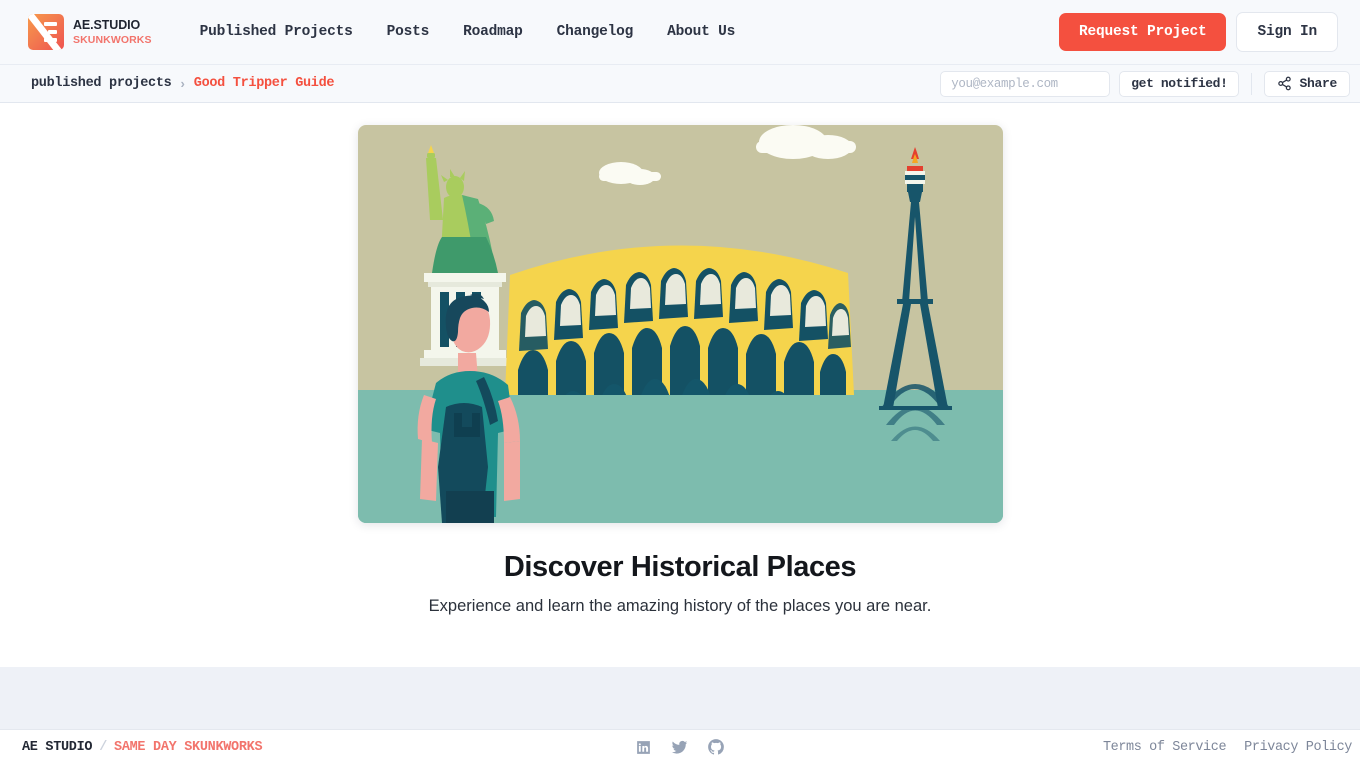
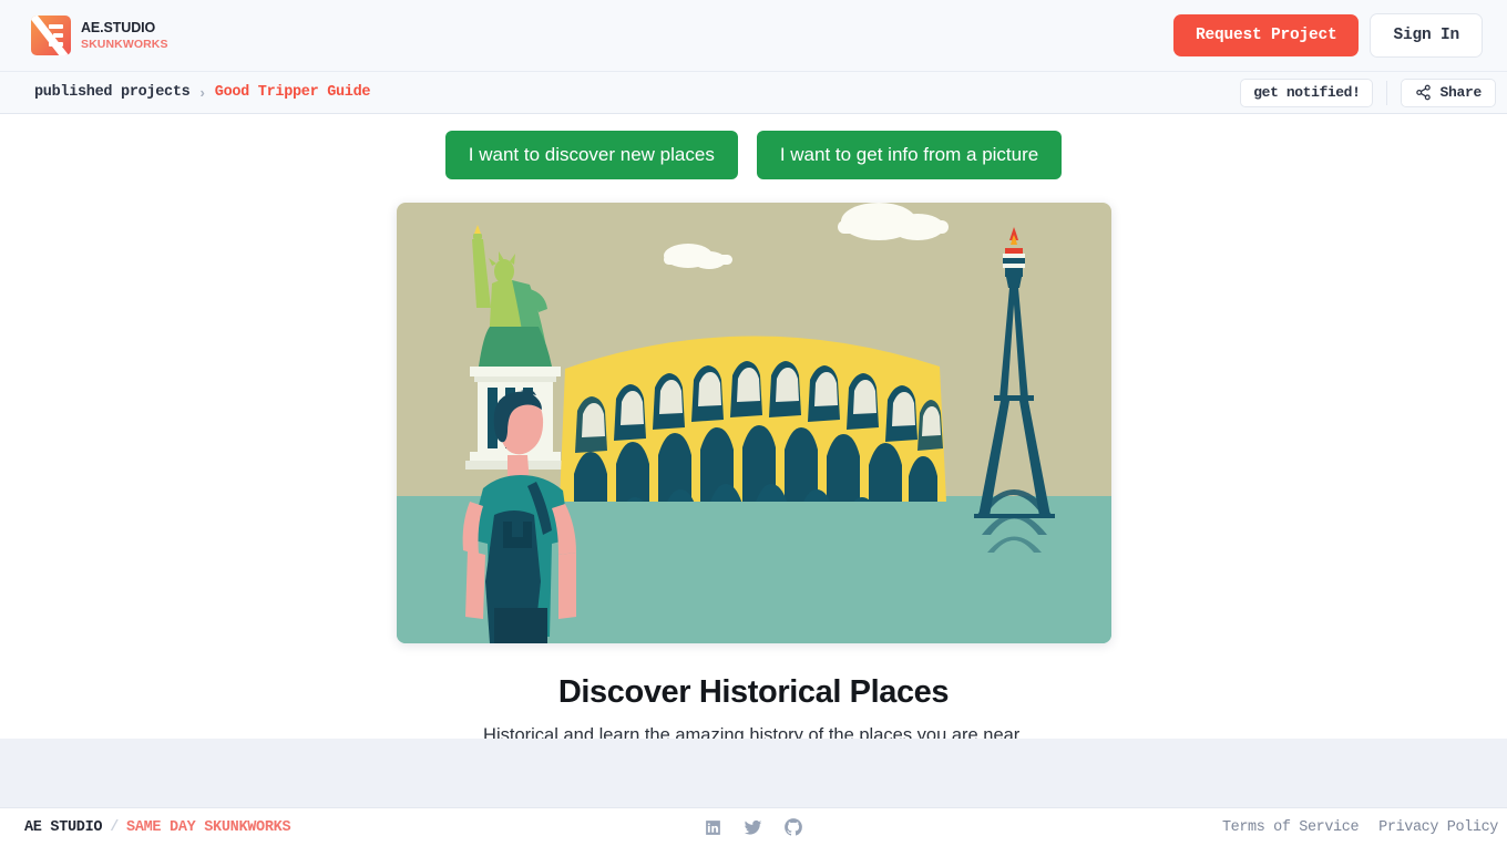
  AE.STUDIO
  SKUNKWORKS
- Published Projects
- Posts
- Roadmap
- Changelog
- About Us
  Request Project
  Sign In
  published projects
  ›
  Good Tripper Guide
- you@example.com
  get notified!
  Share
+ I want to discover new places
+ I want to get info from a picture
  Discover Historical Places
- Experience and learn the amazing history of the places you are near.
+ Historical and learn the amazing history of the places you are near.
  AE STUDIO
  /
  SAME DAY SKUNKWORKS
  Terms of Service
  Privacy Policy
